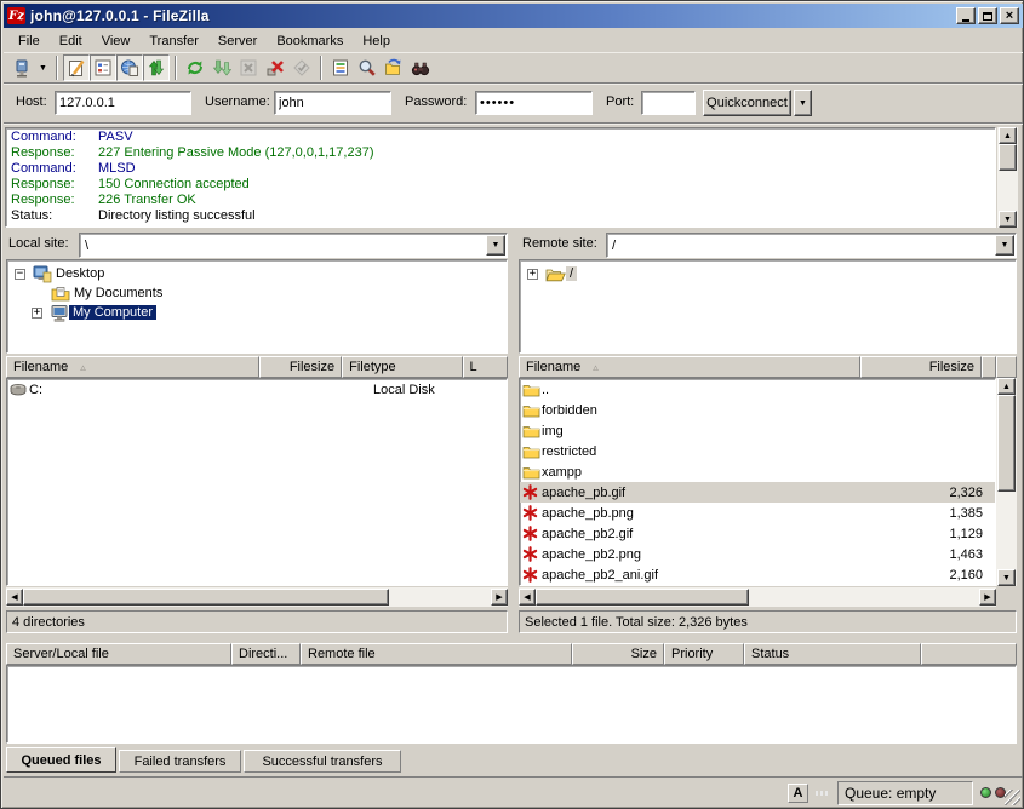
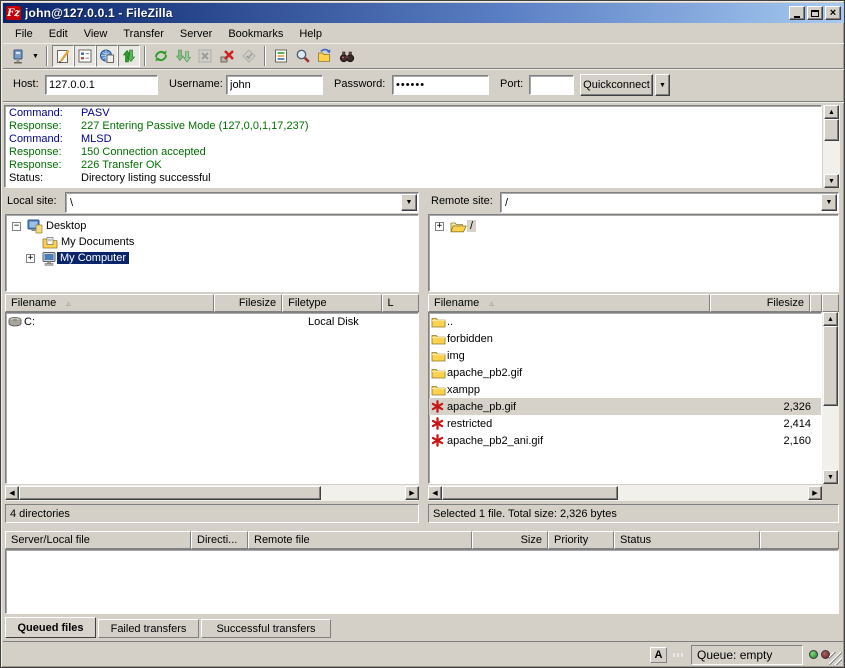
  Fz
  john@127.0.0.1 - FileZilla
  ×
  File
  Edit
  View
  Transfer
  Server
  Bookmarks
  Help
  Host:
  127.0.0.1
  Username:
  john
  Password:
  ••••••
  Port:
  Quickconnect
  Command:
  PASV
  Response:
  227 Entering Passive Mode (127,0,0,1,17,237)
  Command:
  MLSD
  Response:
  150 Connection accepted
  Response:
  226 Transfer OK
  Status:
  Directory listing successful
  Local site:
  \
  Remote site:
  /
  −
  Desktop
  My Documents
  +
  My Computer
  +
  /
  Filename
  ▵
  Filesize
  Filetype
  L
  C:
  Local Disk
  Filename
  ▵
  Filesize
  ..
  forbidden
  img
- restricted
+ apache_pb2.gif
  xampp
  apache_pb.gif
  2,326
- apache_pb.png
- 1,385
- apache_pb2.gif
+ restricted
- 1,129
+ 2,414
- apache_pb2.png
- 1,463
  apache_pb2_ani.gif
  2,160
  4 directories
  Selected 1 file. Total size: 2,326 bytes
  Server/Local file
  Directi...
  Remote file
  Size
  Priority
  Status
  Queued files
  Failed transfers
  Successful transfers
  A
  Queue: empty
